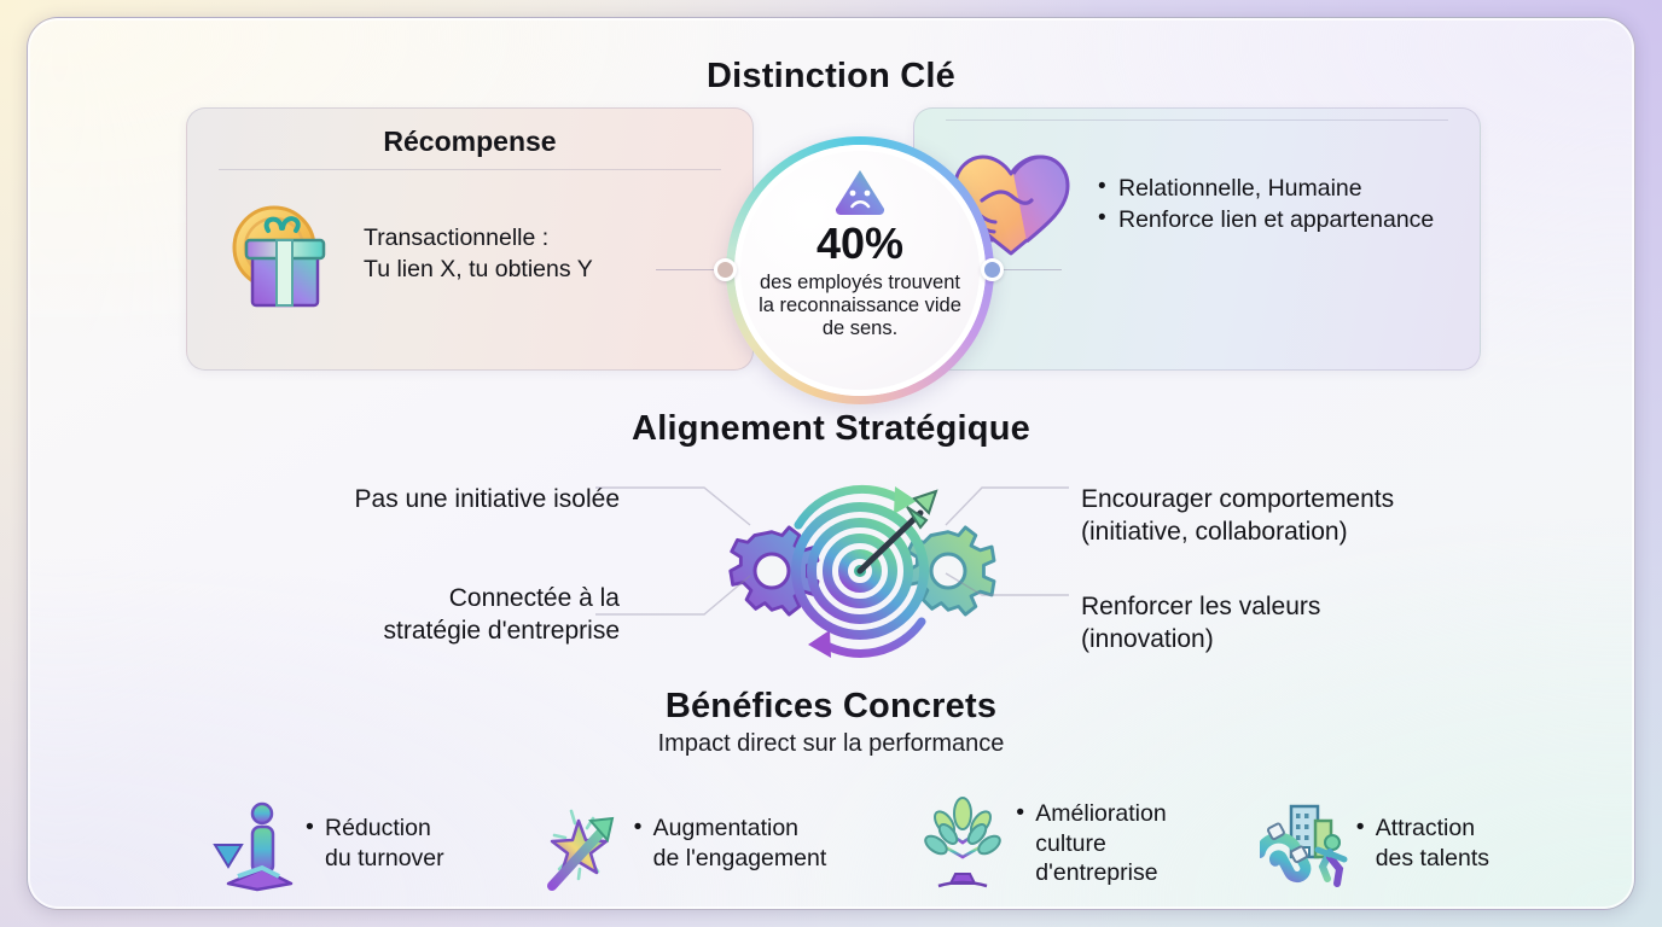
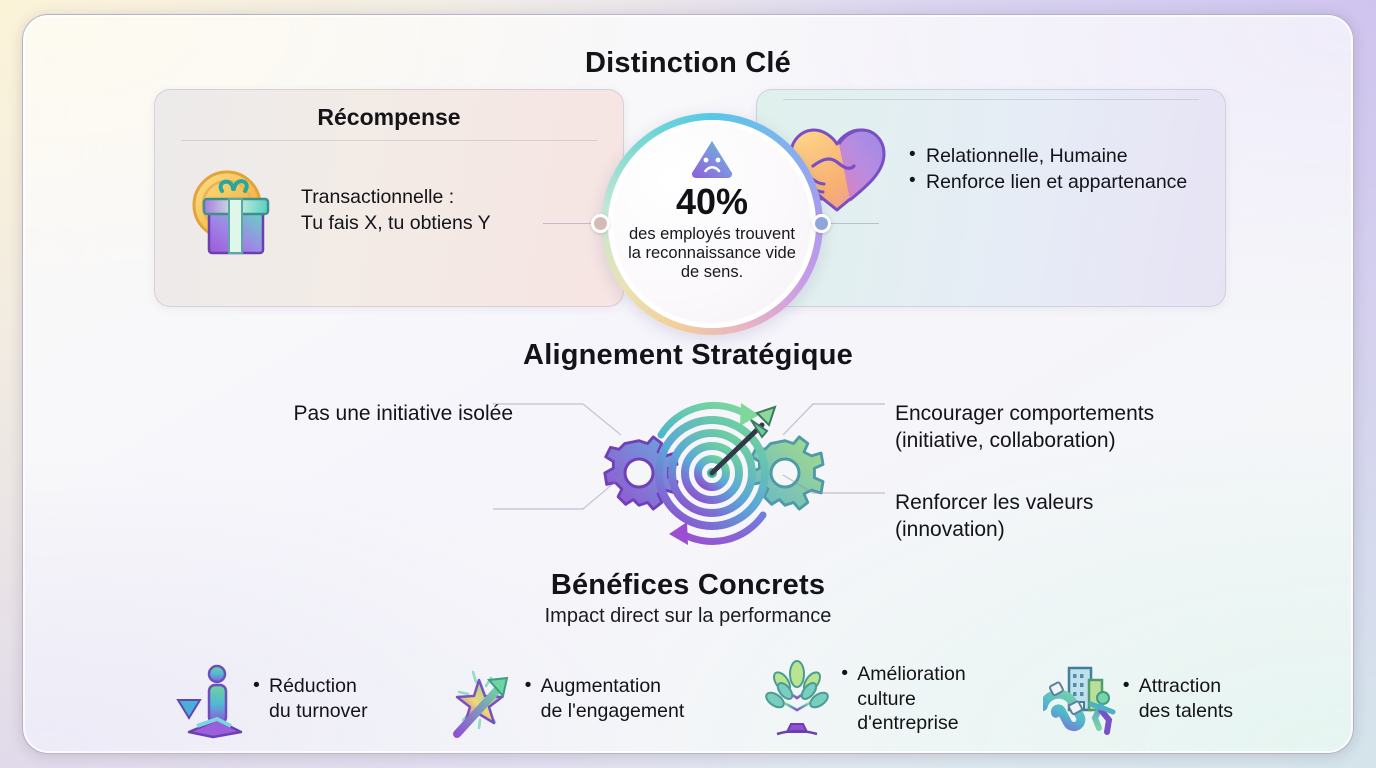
  Distinction Clé
  Récompense
  Transactionnelle :
- Tu lien X, tu obtiens Y
+ Tu fais X, tu obtiens Y
  Relationnelle, Humaine
  Renforce lien et appartenance
  40%
  des employés trouvent la reconnaissance vide de sens.
  Alignement Stratégique
  Pas une initiative isolée
- Connectée à la
- stratégie d'entreprise
  Encourager comportements
  (initiative, collaboration)
  Renforcer les valeurs
  (innovation)
  Bénéfices Concrets
  Impact direct sur la performance
  Réduction
  du turnover
  Augmentation
  de l'engagement
  Amélioration
  culture
  d'entreprise
  Attraction
  des talents
